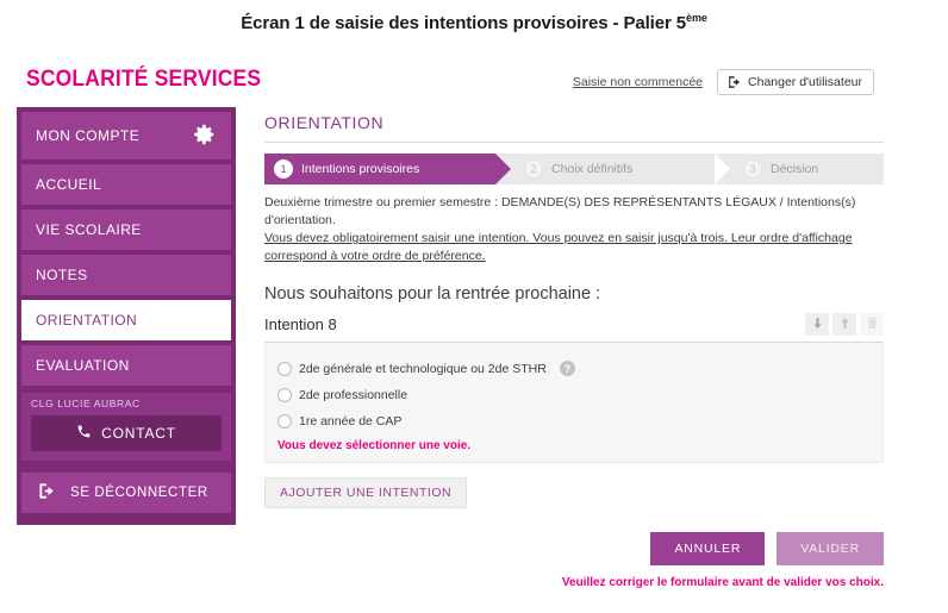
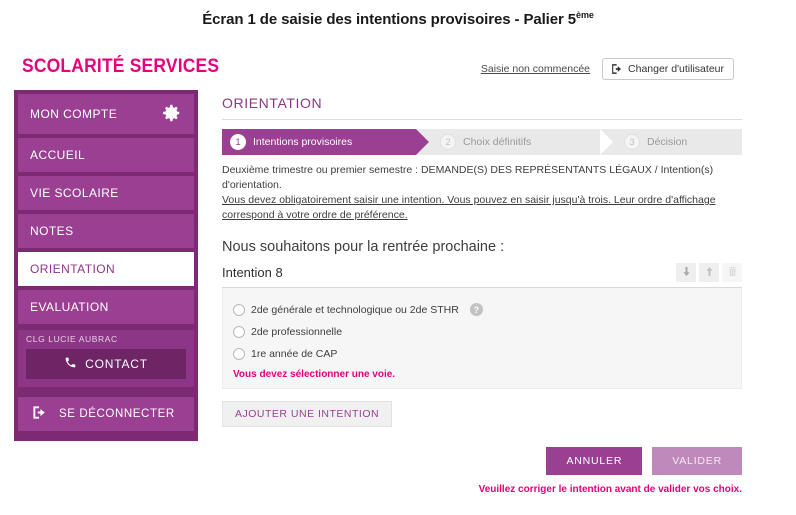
  Écran 1 de saisie des intentions provisoires - Palier 5ème
  SCOLARITÉ SERVICES
  Saisie non commencée
  Changer d'utilisateur
  MON COMPTE
  ACCUEIL
  VIE SCOLAIRE
  NOTES
  ORIENTATION
  EVALUATION
  CLG LUCIE AUBRAC
  CONTACT
  SE DÉCONNECTER
  ORIENTATION
  1
  Intentions provisoires
  2
  Choix définitifs
  3
  Décision
- Deuxième trimestre ou premier semestre : DEMANDE(S) DES REPRÉSENTANTS LÉGAUX / Intentions(s) d'orientation.
+ Deuxième trimestre ou premier semestre : DEMANDE(S) DES REPRÉSENTANTS LÉGAUX / Intention(s) d'orientation.
  Vous devez obligatoirement saisir une intention. Vous pouvez en saisir jusqu'à trois. Leur ordre d'affichage correspond à votre ordre de préférence.
  Nous souhaitons pour la rentrée prochaine :
  Intention 8
  2de générale et technologique ou 2de STHR
  ?
  2de professionnelle
  1re année de CAP
  Vous devez sélectionner une voie.
  AJOUTER UNE INTENTION
  ANNULER
  VALIDER
- Veuillez corriger le formulaire avant de valider vos choix.
+ Veuillez corriger le intention avant de valider vos choix.
